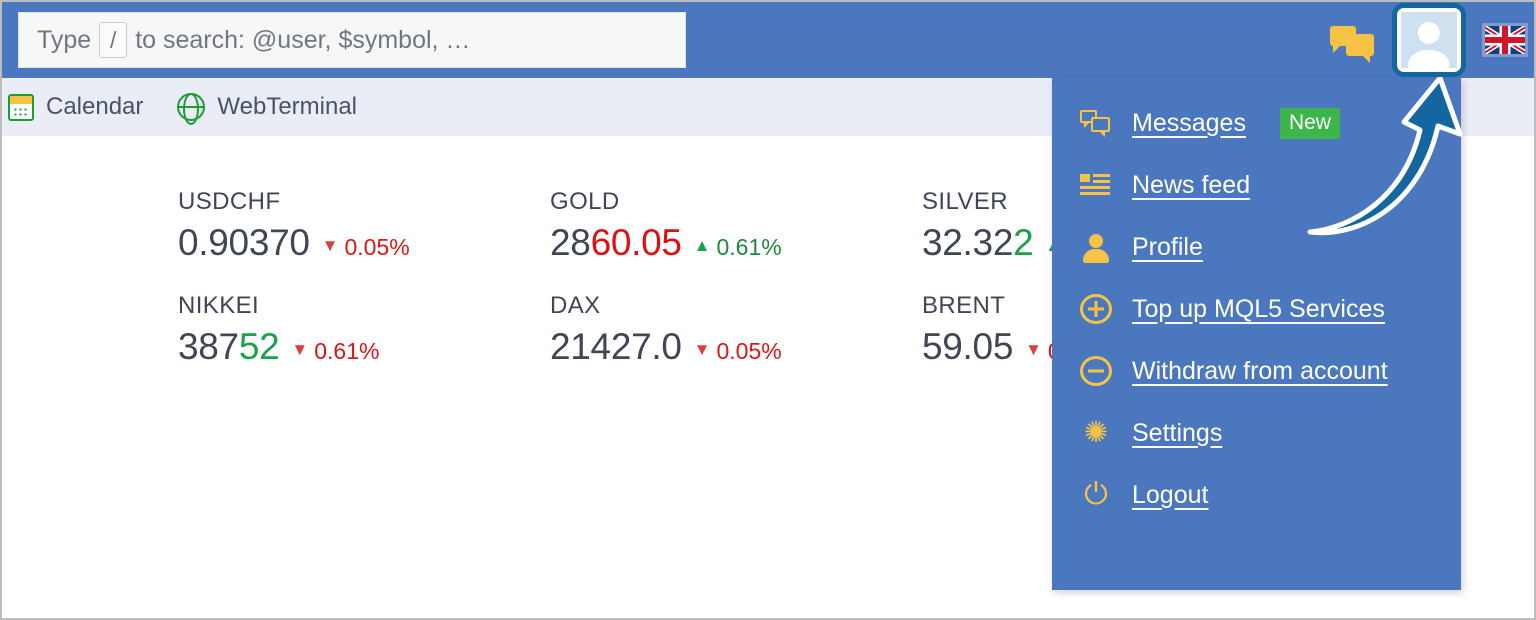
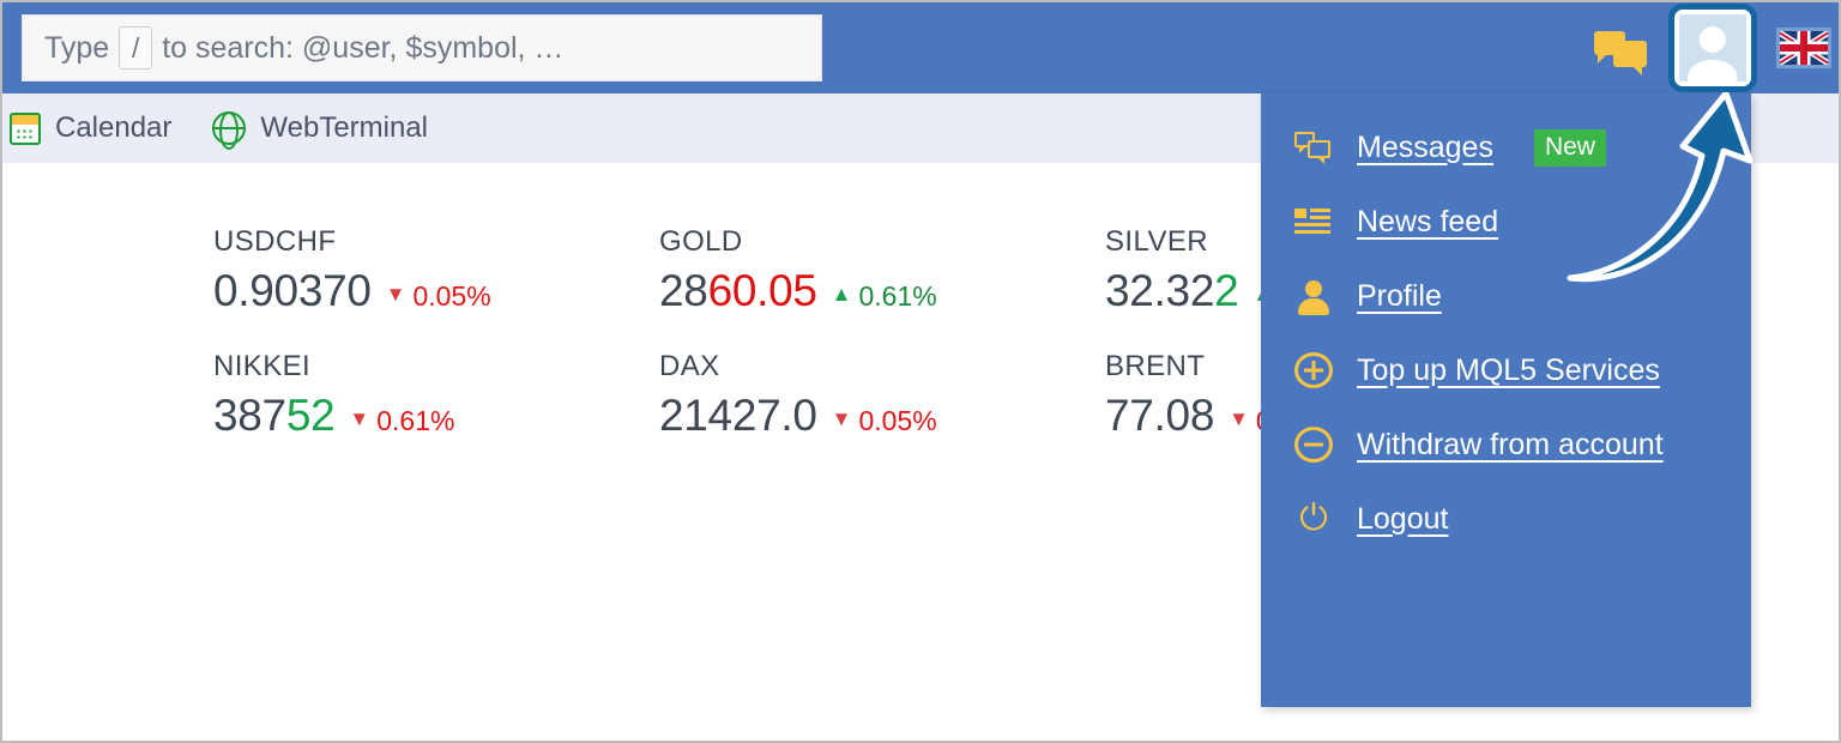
  Type
  /
  to search: @user, $symbol, …
  Calendar
  WebTerminal
  USDCHF
  0.90370
  ▼
  0.05%
  GOLD
  2860.05
  ▲
  0.61%
  SILVER
  32.322
  NIKKEI
  38752
  ▼
  0.61%
  DAX
  21427.0
  ▼
  0.05%
  BRENT
- 59.05
+ 77.08
  ▼
  Messages
  New
  News feed
  Profile
  Top up MQL5 Services
  Withdraw from account
- ✺
- Settings
  ⏻
  Logout
